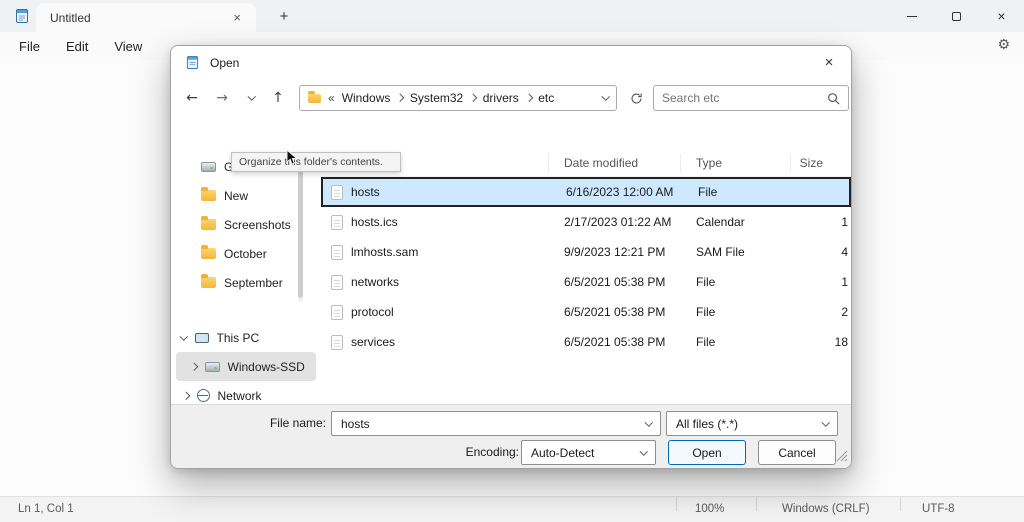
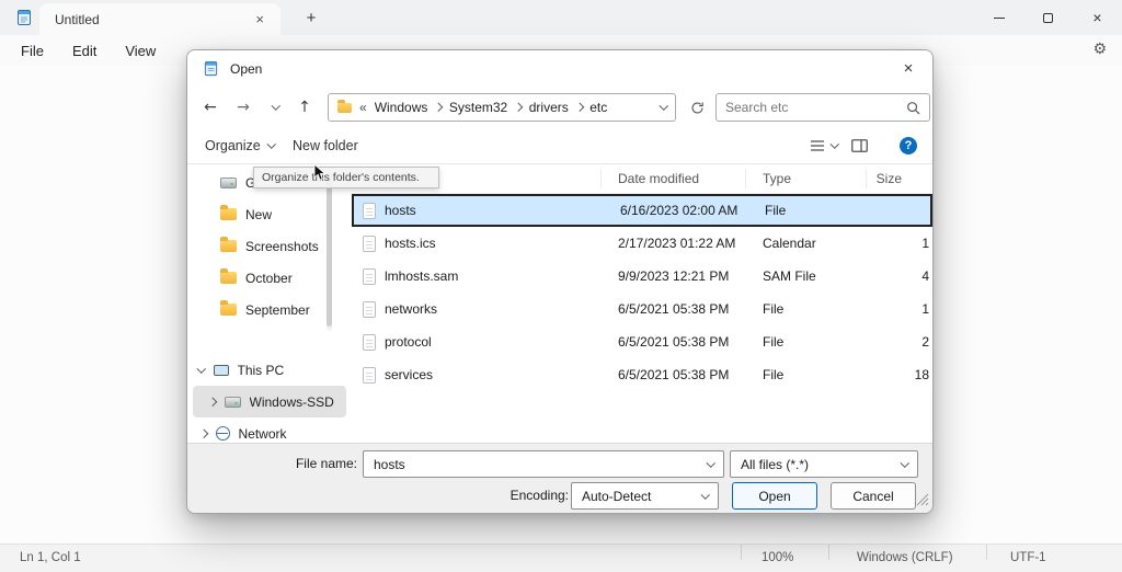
  Untitled
  ×
  +
  ×
  File
  Edit
  View
  ⚙
  Ln 1, Col 1
  100%
  Windows (CRLF)
- UTF-8
+ UTF-1
  Open
  ×
  ←
  →
  ↑
  «
  Windows
  System32
  drivers
  etc
  Search etc
+ Organize
+ New folder
+ ?
  New
  Screenshots
  October
  September
  This PC
  Windows-SSD
  Network
  Date modified
  Type
  Size
  hosts
- 6/16/2023 12:00 AM
+ 6/16/2023 02:00 AM
  File
  hosts.ics
  2/17/2023 01:22 AM
  Calendar
  1
  lmhosts.sam
  9/9/2023 12:21 PM
  SAM File
  4
  networks
  6/5/2021 05:38 PM
  File
  1
  protocol
  6/5/2021 05:38 PM
  File
  2
  services
  6/5/2021 05:38 PM
  File
  18
  File name:
  hosts
  All files (*.*)
  Encoding:
  Auto-Detect
  Open
  Cancel
  Organize this folder's contents.
